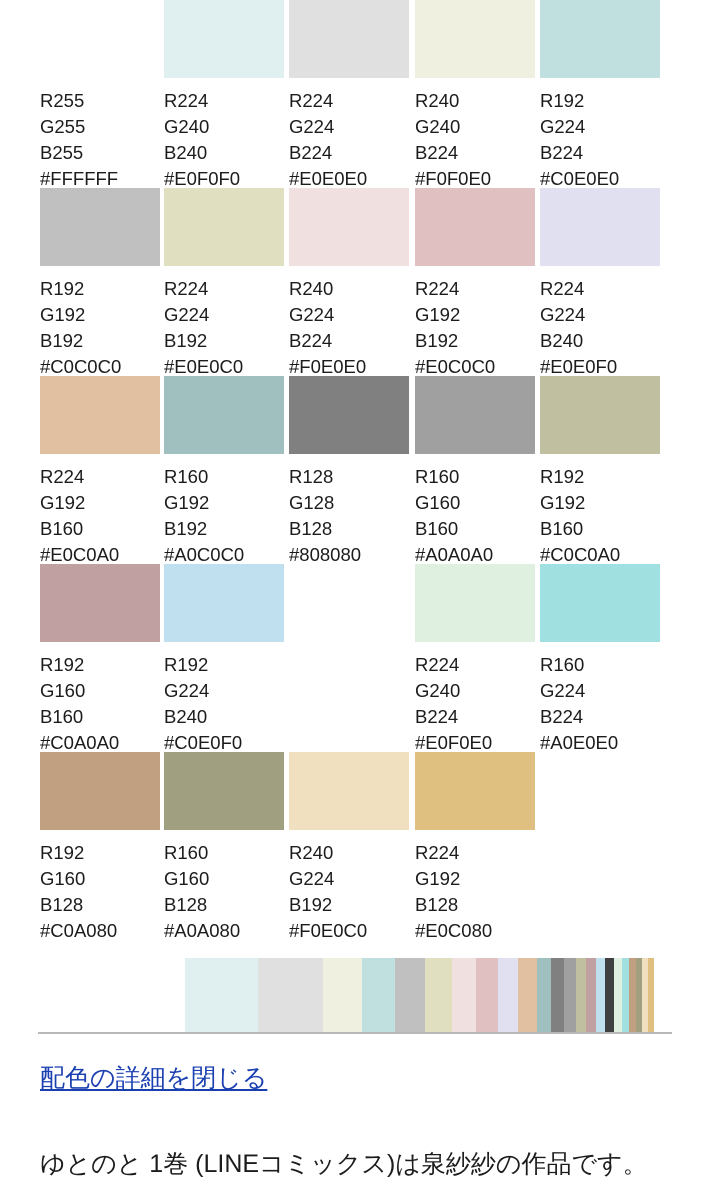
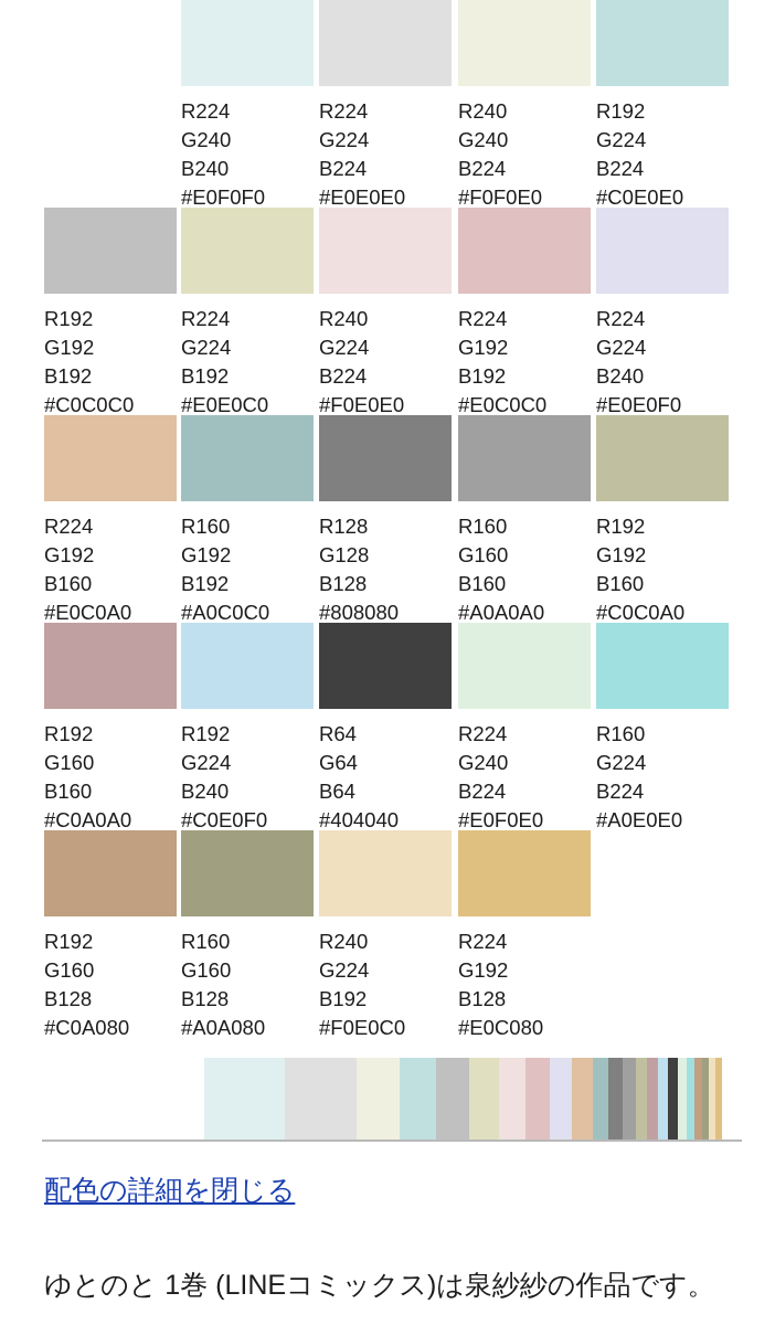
- R255
- G255
- B255
- #FFFFFF
  R224
  G240
  B240
  #E0F0F0
  R224
  G224
  B224
  #E0E0E0
  R240
  G240
  B224
  #F0F0E0
  R192
  G224
  B224
  #C0E0E0
  R192
  G192
  B192
  #C0C0C0
  R224
  G224
  B192
  #E0E0C0
  R240
  G224
  B224
  #F0E0E0
  R224
  G192
  B192
  #E0C0C0
  R224
  G224
  B240
  #E0E0F0
  R224
  G192
  B160
  #E0C0A0
  R160
  G192
  B192
  #A0C0C0
  R128
  G128
  B128
  #808080
  R160
  G160
  B160
  #A0A0A0
  R192
  G192
  B160
  #C0C0A0
  R192
  G160
  B160
  #C0A0A0
  R192
  G224
  B240
  #C0E0F0
+ R64
+ G64
+ B64
+ #404040
  R224
  G240
  B224
  #E0F0E0
  R160
  G224
  B224
  #A0E0E0
  R192
  G160
  B128
  #C0A080
  R160
  G160
  B128
  #A0A080
  R240
  G224
  B192
  #F0E0C0
  R224
  G192
  B128
  #E0C080
  配色の詳細を閉じる
  ゆとのと 1巻 (LINEコミックス)は泉紗紗の作品です。
